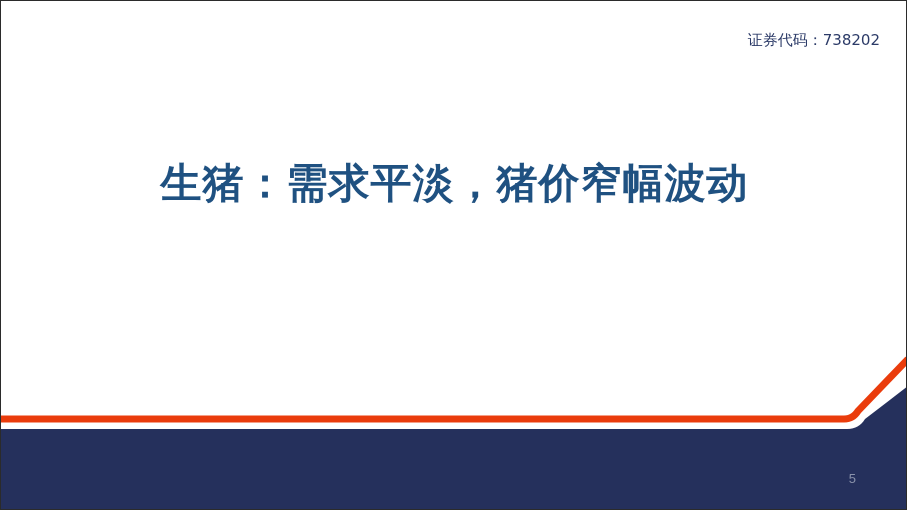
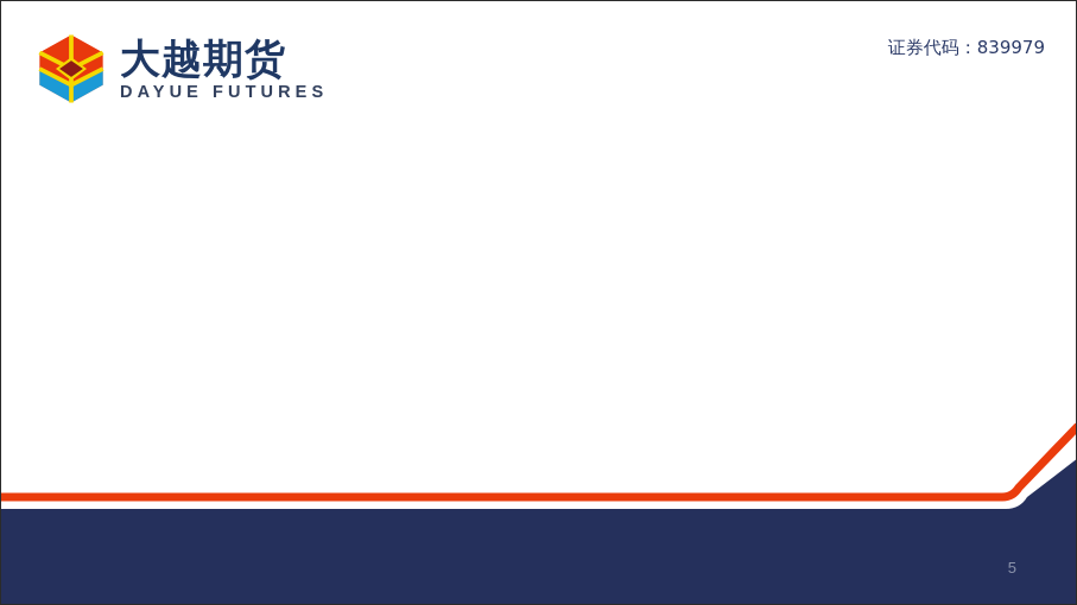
+ 大越期货
+ DAYUE FUTURES
- 证券代码：738202
+ 证券代码：839979
- 生猪：需求平淡，猪价窄幅波动
  5
